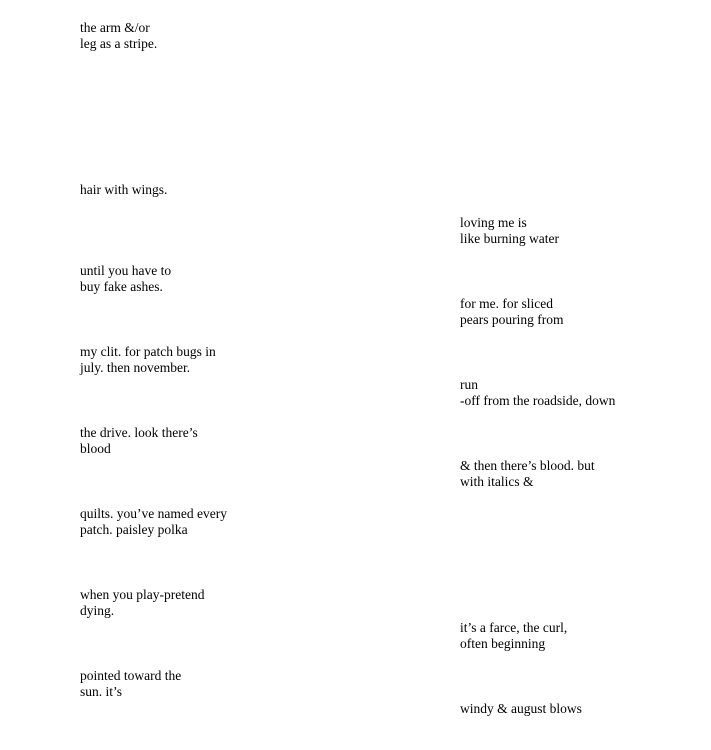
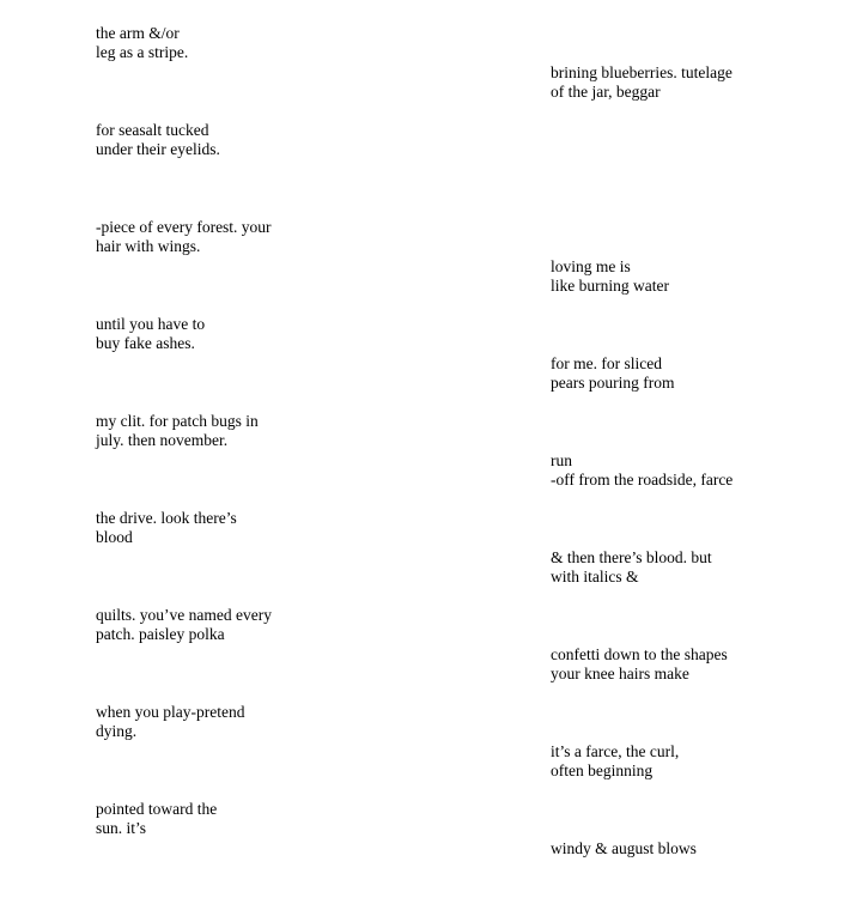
  the arm &/or
  leg as a stripe.
+ brining blueberries. tutelage
+ of the jar, beggar
+ for seasalt tucked
+ under their eyelids.
+ -piece of every forest. your
  hair with wings.
  loving me is
  like burning water
  until you have to
  buy fake ashes.
  for me. for sliced
  pears pouring from
  my clit. for patch bugs in
  july. then november.
  run
- -off from the roadside, down
+ -off from the roadside, farce
  the drive. look there’s
  blood
  & then there’s blood. but
  with italics &
  quilts. you’ve named every
  patch. paisley polka
+ confetti down to the shapes
+ your knee hairs make
  when you play-pretend
  dying.
  it’s a farce, the curl,
  often beginning
  pointed toward the
  sun. it’s
  windy & august blows
